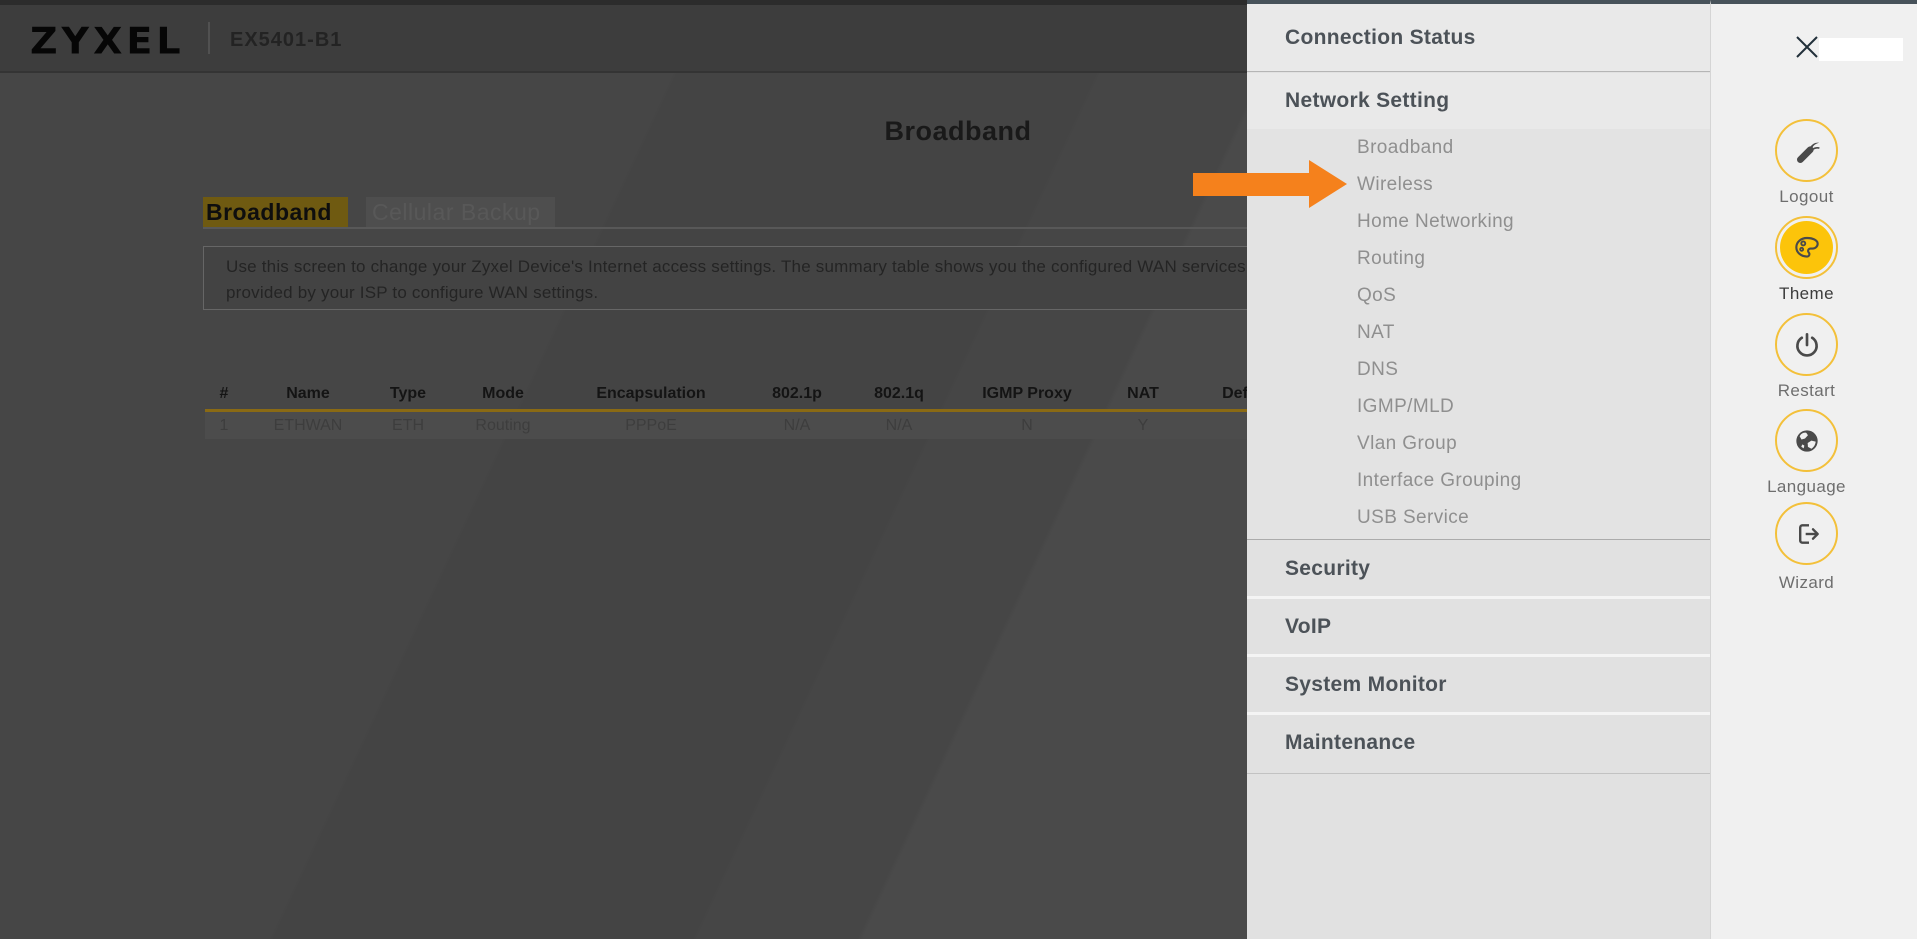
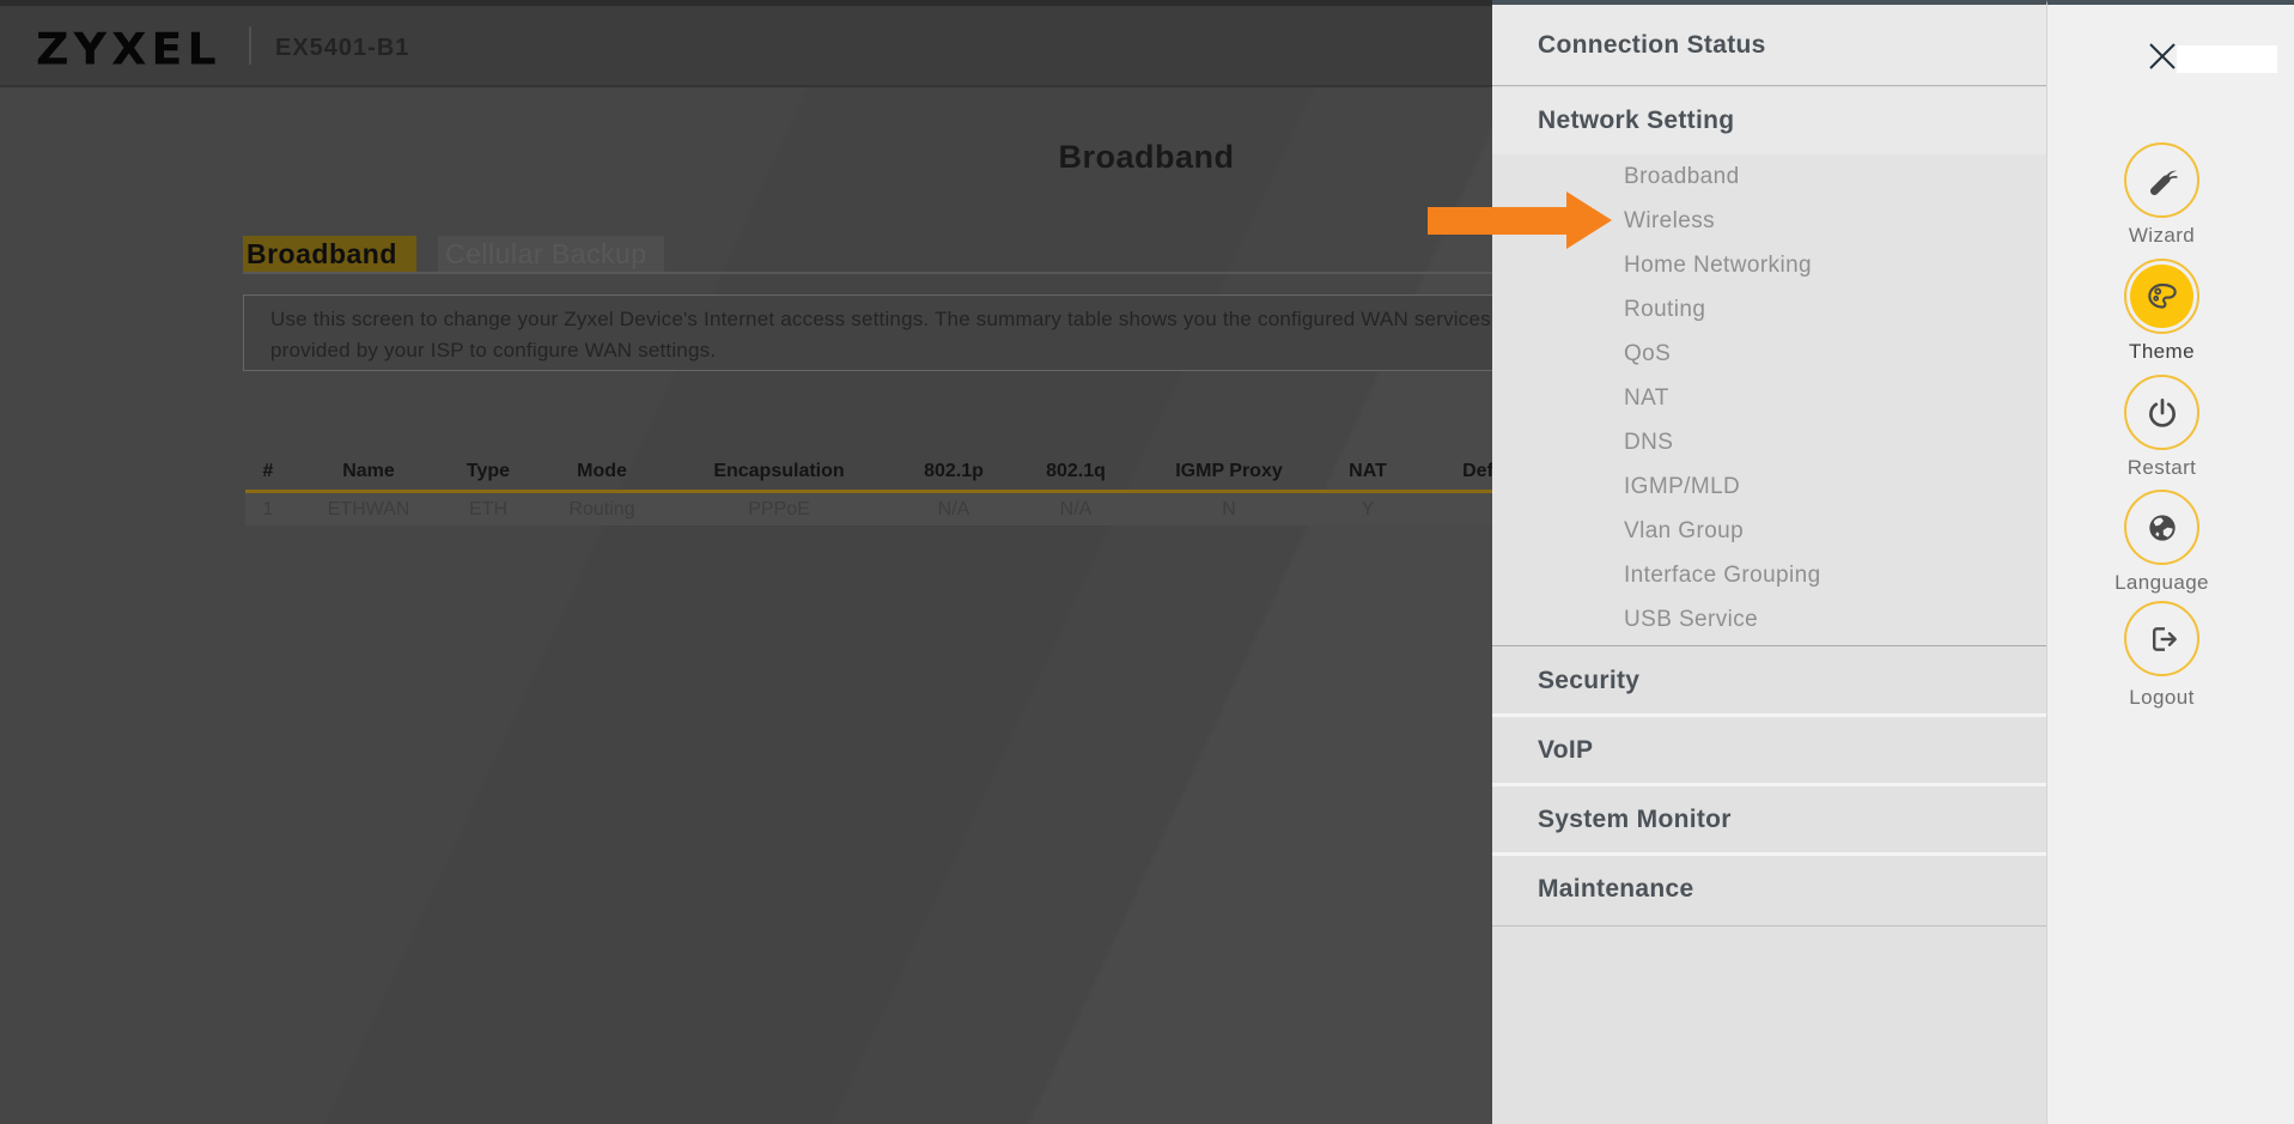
  ZYXEL
  EX5401-B1
  Broadband
  Broadband
  Use this screen to change your Zyxel Device's Internet access settings. The summary table shows you the configured WAN services
  provided by your ISP to configure WAN settings.
  #
  Name
  Type
  Mode
  Encapsulation
  802.1p
  802.1q
  IGMP Proxy
  NAT
  Def
  Connection Status
  Network Setting
  Broadband
  Wireless
  Home Networking
  Routing
  QoS
  NAT
  DNS
  IGMP/MLD
  Vlan Group
  Interface Grouping
  USB Service
  Security
  VoIP
  System Monitor
  Maintenance
- Logout
+ Wizard
  Theme
  Restart
  Language
- Wizard
+ Logout
